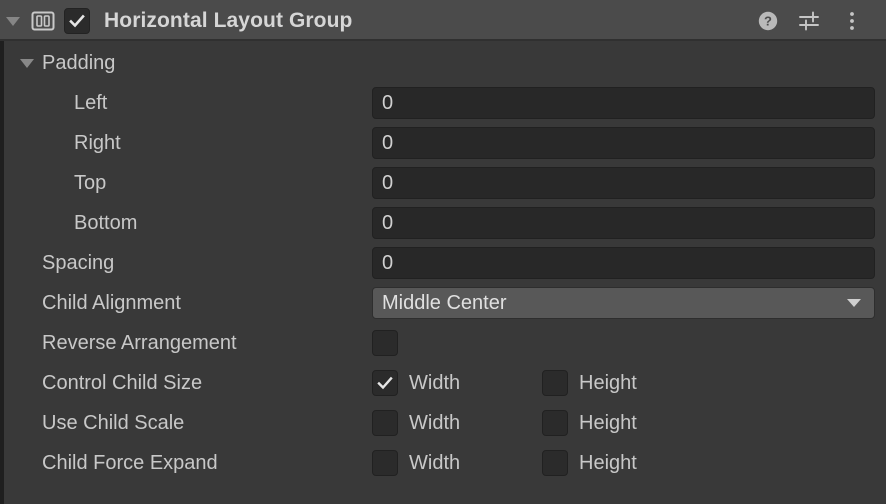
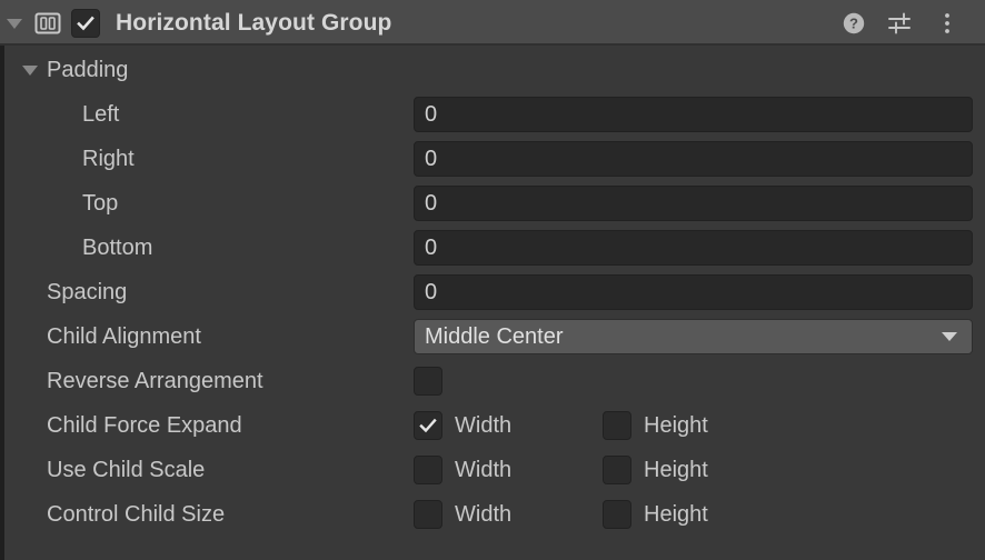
  Horizontal Layout Group
  ?
  Padding
  Left
  0
  Right
  0
  Top
  0
  Bottom
  0
  Spacing
  0
  Child Alignment
  Middle Center
  Reverse Arrangement
- Control Child Size
+ Child Force Expand
  Width
  Height
  Use Child Scale
  Width
  Height
- Child Force Expand
+ Control Child Size
  Width
  Height
